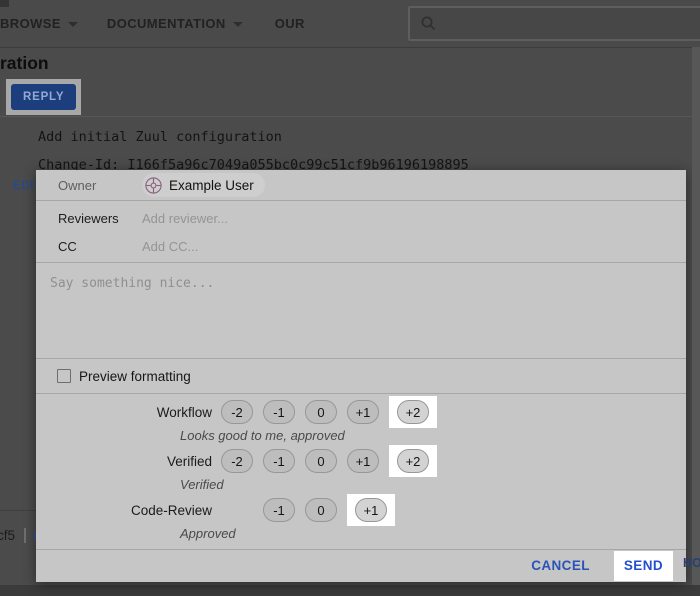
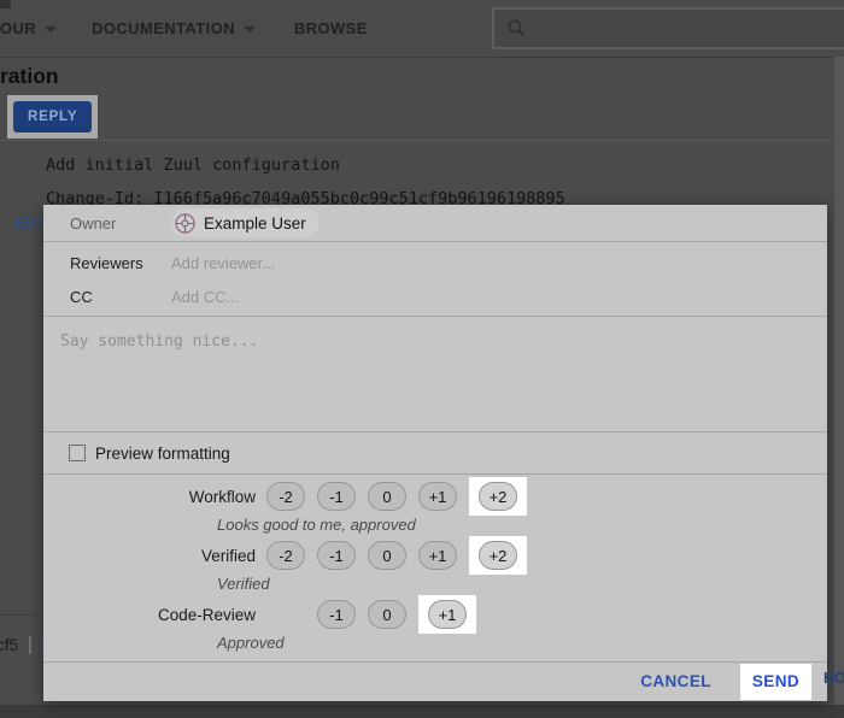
- BROWSE
+ OUR
  DOCUMENTATION
- OUR
+ BROWSE
  ration
  REPLY
  Add initial Zuul configuration
  Change-Id: I166f5a96c7049a055bc0c99c51cf9b96196198895
  EDI
  cf5
  HO
  Owner
  Example User
  Reviewers
  Add reviewer...
  CC
  Add CC...
  Say something nice...
  Preview formatting
  Workflow
  -2
  -1
  0
  +1
  +2
  Looks good to me, approved
  Verified
  -2
  -1
  0
  +1
  +2
  Verified
  Code-Review
  -1
  0
  +1
  Approved
  CANCEL
  SEND
